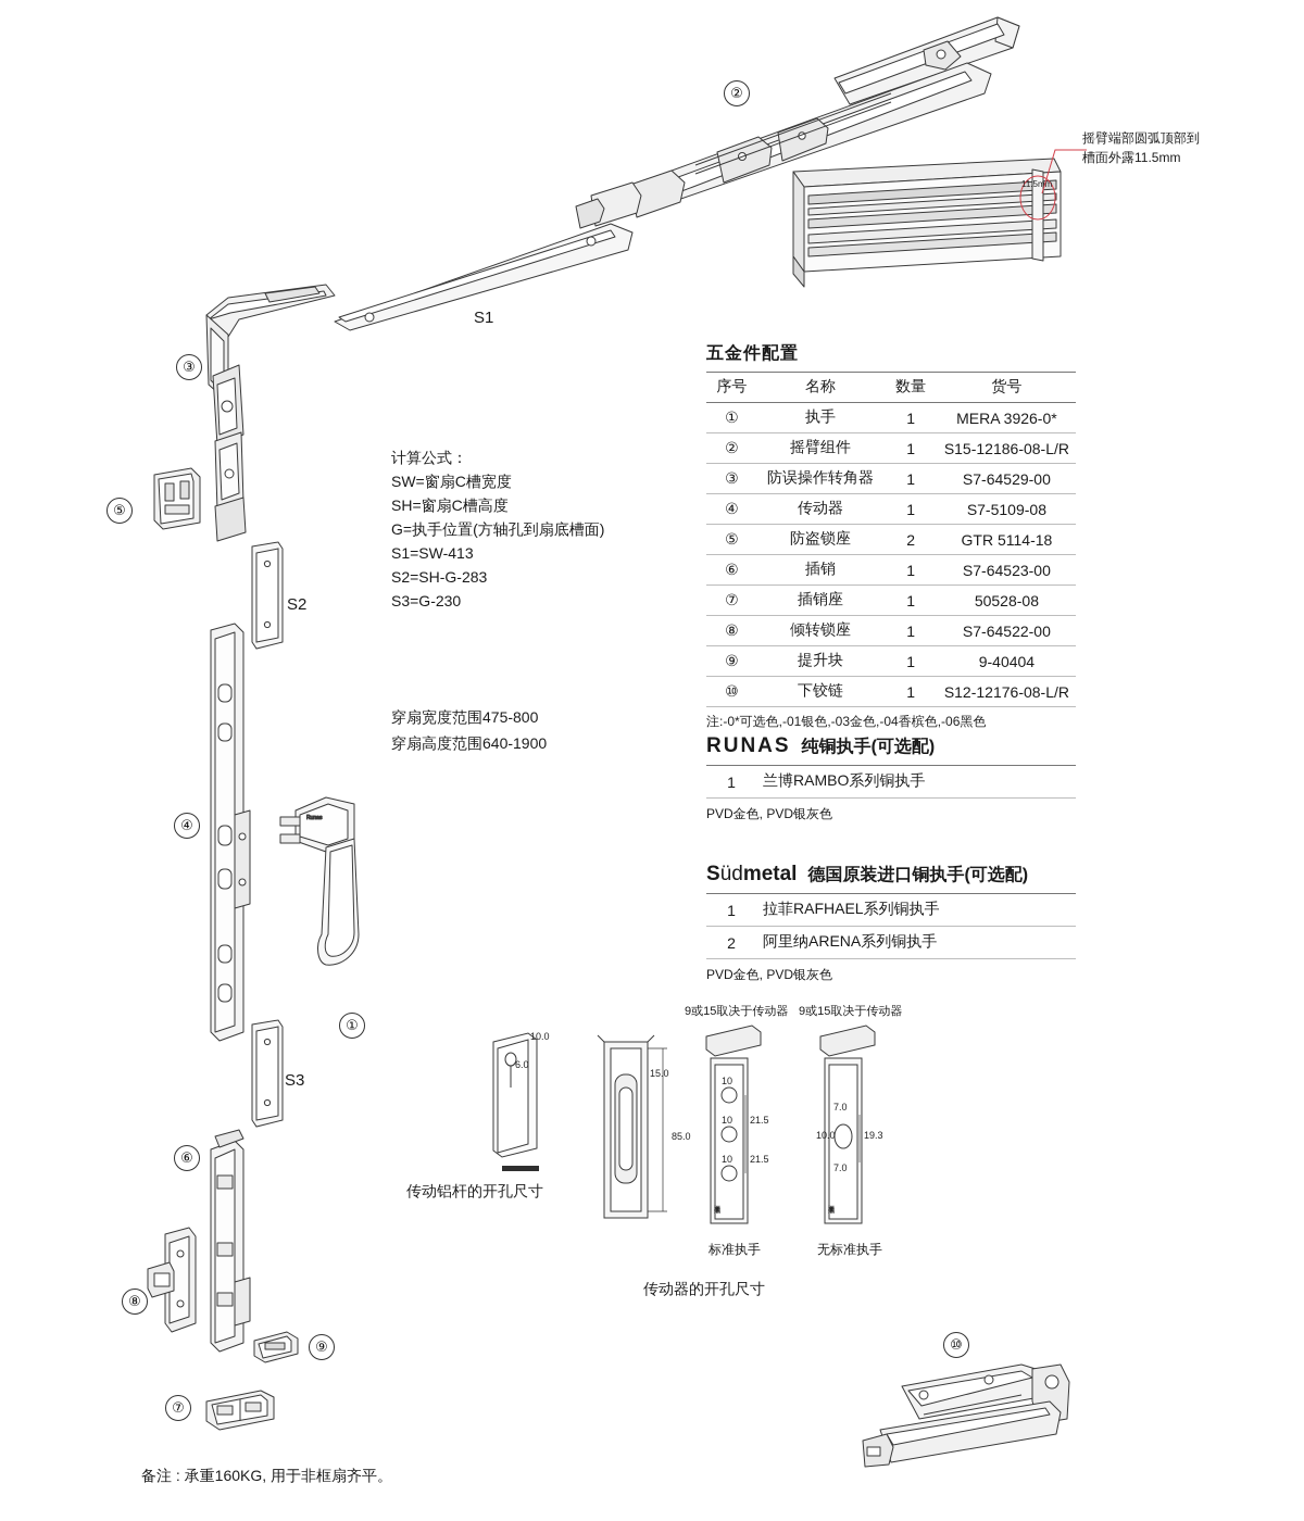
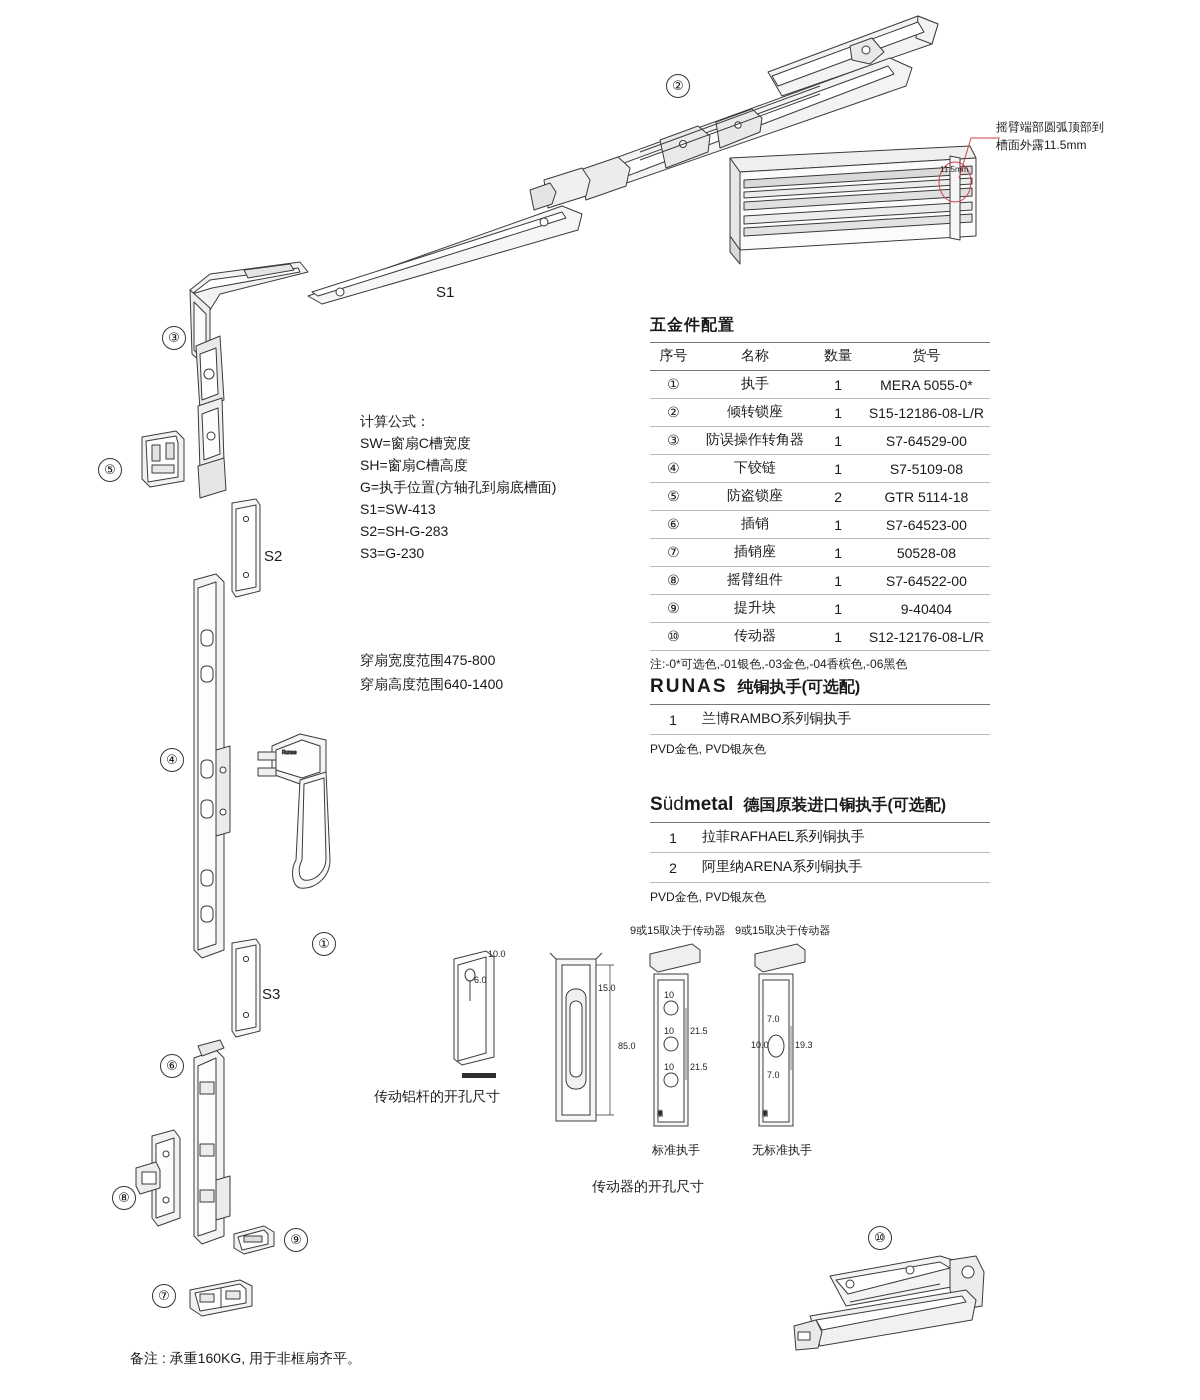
  ②
  11.5mm
  摇臂端部圆弧顶部到
  槽面外露11.5mm
  S1
  ③
  ⑤
  S2
  计算公式：
  SW=窗扇C槽宽度
  SH=窗扇C槽高度
  G=执手位置(方轴孔到扇底槽面)
  S1=SW-413
  S2=SH-G-283
  S3=G-230
  穿扇宽度范围475-800
- 穿扇高度范围640-1900
+ 穿扇高度范围640-1400
  ④
  ①
  S3
  ⑥
  ⑧
  ⑨
  ⑦
  五金件配置
  序号	名称	数量	货号
- ①	执手	1	MERA 3926-0*
+ ①	执手	1	MERA 5055-0*
- ②	摇臂组件	1	S15-12186-08-L/R
+ ②	倾转锁座	1	S15-12186-08-L/R
  ③	防误操作转角器	1	S7-64529-00
- ④	传动器	1	S7-5109-08
+ ④	下铰链	1	S7-5109-08
  ⑤	防盗锁座	2	GTR 5114-18
  ⑥	插销	1	S7-64523-00
  ⑦	插销座	1	50528-08
- ⑧	倾转锁座	1	S7-64522-00
+ ⑧	摇臂组件	1	S7-64522-00
  ⑨	提升块	1	9-40404
- ⑩	下铰链	1	S12-12176-08-L/R
+ ⑩	传动器	1	S12-12176-08-L/R
  注:-0*可选色,-01银色,-03金色,-04香槟色,-06黑色
  RUNAS
  纯铜执手(可选配)
  1	兰博RAMBO系列铜执手
  PVD金色, PVD银灰色
  Südmetal
  德国原装进口铜执手(可选配)
  1	拉菲RAFHAEL系列铜执手
  2	阿里纳ARENA系列铜执手
  PVD金色, PVD银灰色
  10.0
  6.0
  传动铝杆的开孔尺寸
  15.0
  85.0
  10
  10
  10
  21.5
  21.5
  9或15取决于传动器
  标准执手
  7.0
  10.0
  7.0
  19.3
  9或15取决于传动器
  无标准执手
  传动器的开孔尺寸
  ⑩
  备注 : 承重160KG, 用于非框扇齐平。
